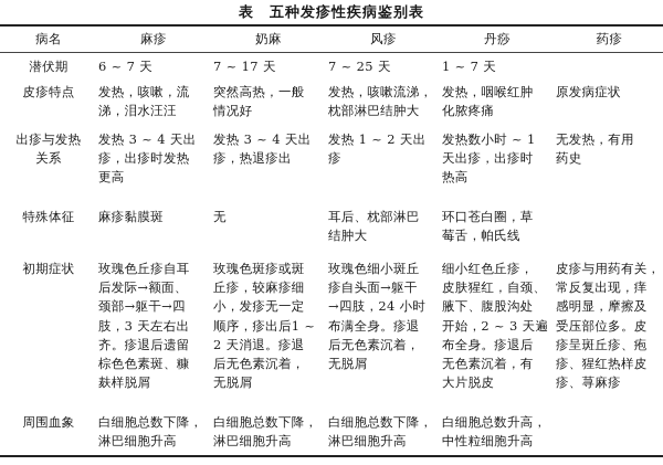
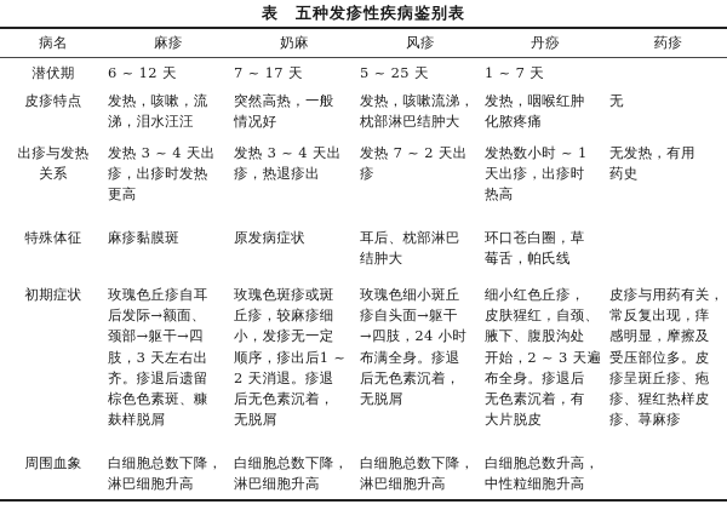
  表 五种发疹性疾病鉴别表
  病名
  麻疹
  奶麻
  风疹
  丹痧
  药疹
  潜伏期
- 6 ~ 7 天
+ 6 ~ 12 天
  7 ~ 17 天
- 7 ~ 25 天
+ 5 ~ 25 天
  1 ~ 7 天
  皮疹特点
  发热，咳嗽，流
  涕，泪水汪汪
  突然高热，一般
  情况好
  发热，咳嗽流涕，
  枕部淋巴结肿大
  发热，咽喉红肿
  化脓疼痛
- 原发病症状
+ 无
  出疹与发热
  关系
  发热 3 ~ 4 天出
  疹，出疹时发热
  更高
  发热 3 ~ 4 天出
  疹，热退疹出
- 发热 1 ~ 2 天出疹
+ 发热 7 ~ 2 天出疹
  发热数小时 ~ 1
  天出疹，出疹时
  热高
  无发热，有用
  药史
  特殊体征
  麻疹黏膜斑
- 无
+ 原发病症状
  耳后、枕部淋巴
  结肿大
  环口苍白圈，草
  莓舌，帕氏线
  初期症状
  玫瑰色丘疹自耳
  后发际→额面、
  颈部→躯干→四
  肢，3 天左右出
  齐。疹退后遗留
  棕色色素斑、糠
  麸样脱屑
  玫瑰色斑疹或斑
  丘疹，较麻疹细
  小，发疹无一定
  顺序，疹出后1 ~
  2 天消退。疹退
  后无色素沉着，
  无脱屑
  玫瑰色细小斑丘
  疹自头面→躯干
  →四肢，24 小时
  布满全身。疹退
  后无色素沉着，
  无脱屑
  细小红色丘疹，
  皮肤猩红，自颈、
  腋下、腹股沟处
  开始，2 ~ 3 天遍
  布全身。疹退后
  无色素沉着，有
  大片脱皮
  皮疹与用药有关，
  常反复出现，痒
  感明显，摩擦及
  受压部位多。皮
  疹呈斑丘疹、疱
  疹、猩红热样皮
  疹、荨麻疹
  周围血象
  白细胞总数下降，
  淋巴细胞升高
  白细胞总数下降，
  淋巴细胞升高
  白细胞总数下降，
  淋巴细胞升高
  白细胞总数升高，
  中性粒细胞升高
